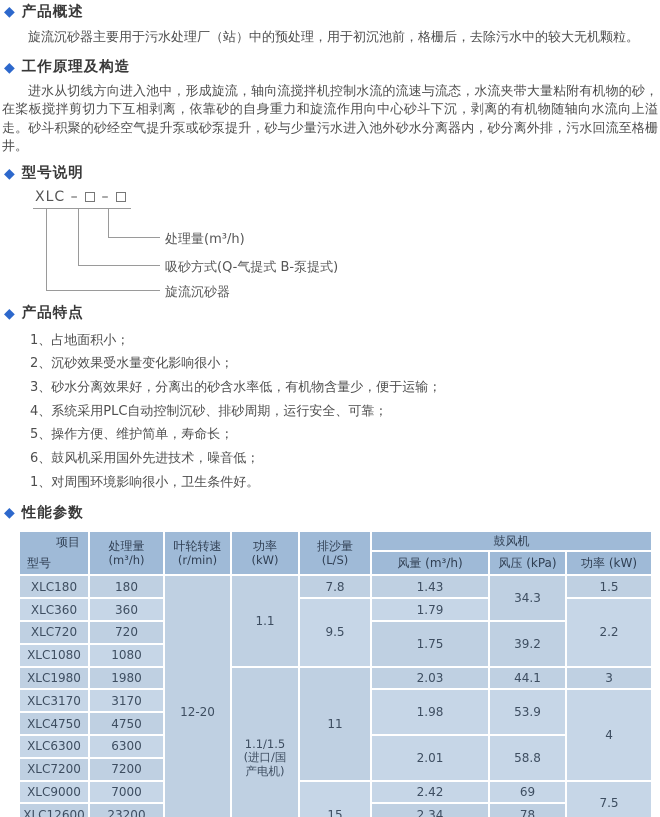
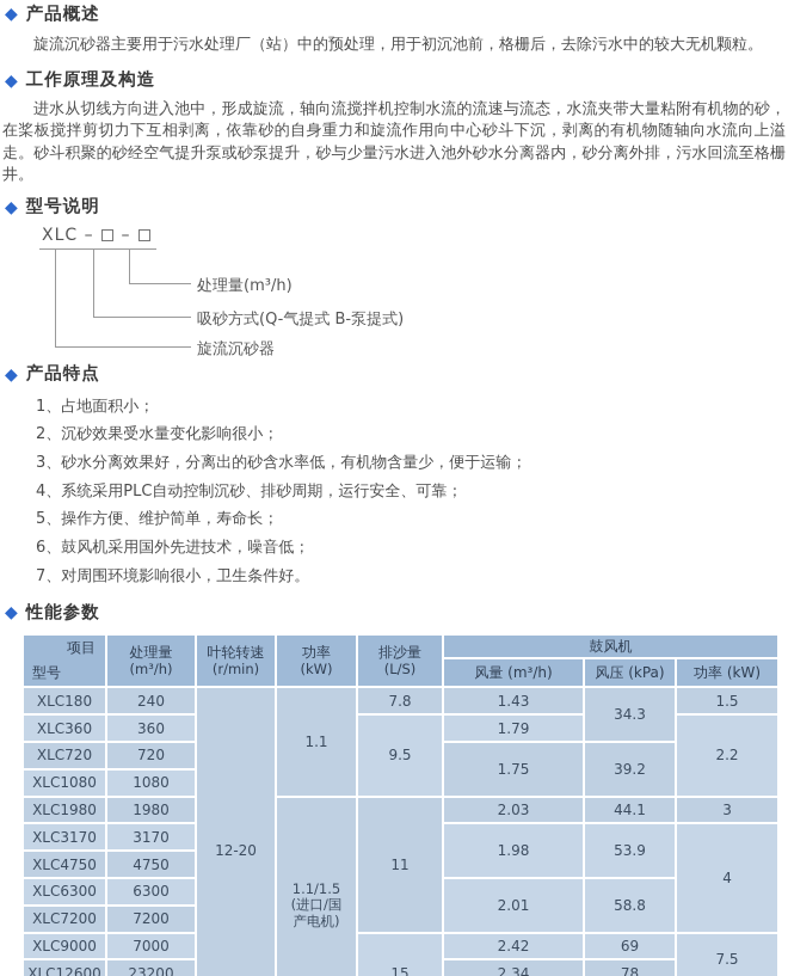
  ◆
  产品概述
  旋流沉砂器主要用于污水处理厂（站）中的预处理，用于初沉池前，格栅后，去除污水中的较大无机颗粒。
  ◆
  工作原理及构造
  进水从切线方向进入池中，形成旋流，轴向流搅拌机控制水流的流速与流态，水流夹带大量粘附有机物的砂，在桨板搅拌剪切力下互相剥离，依靠砂的自身重力和旋流作用向中心砂斗下沉，剥离的有机物随轴向水流向上溢走。砂斗积聚的砂经空气提升泵或砂泵提升，砂与少量污水进入池外砂水分离器内，砂分离外排，污水回流至格栅井。
  ◆
  型号说明
  XLC – –
  处理量(m³/h)
  吸砂方式(Q-气提式 B-泵提式)
  旋流沉砂器
  ◆
  产品特点
  1、占地面积小；
  2、沉砂效果受水量变化影响很小；
  3、砂水分离效果好，分离出的砂含水率低，有机物含量少，便于运输；
  4、系统采用PLC自动控制沉砂、排砂周期，运行安全、可靠；
  5、操作方便、维护简单，寿命长；
  6、鼓风机采用国外先进技术，噪音低；
- 1、对周围环境影响很小，卫生条件好。
+ 7、对周围环境影响很小，卫生条件好。
  ◆
  性能参数
  项目 型号	处理量 (m³/h)	叶轮转速 (r/min)	功率 (kW)	排沙量 (L/S)	鼓风机
  风量 (m³/h)	风压 (kPa)	功率 (kW)
- XLC180	180	12-20	1.1	7.8	1.43	34.3	1.5
+ XLC180	240	12-20	1.1	7.8	1.43	34.3	1.5
  XLC360	360	9.5	1.79	2.2
  XLC720	720	1.75	39.2
  XLC1080	1080
  XLC1980	1980	1.1/1.5 (进口/国 产电机)	11	2.03	44.1	3
  XLC3170	3170	1.98	53.9	4
  XLC4750	4750
  XLC6300	6300	2.01	58.8
  XLC7200	7200
  XLC9000	7000	15	2.42	69	7.5
  XLC12600	23200	2.34	78
